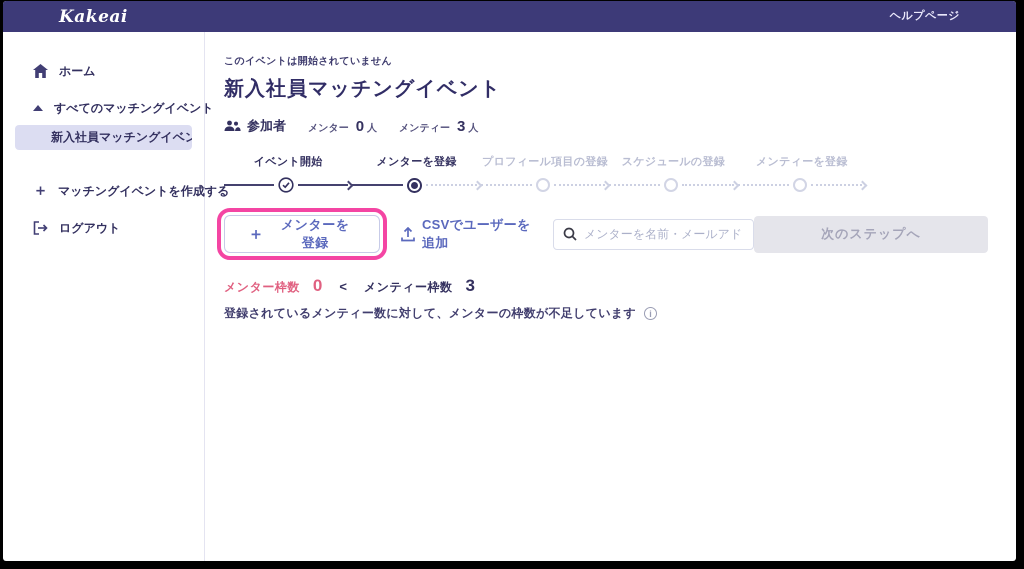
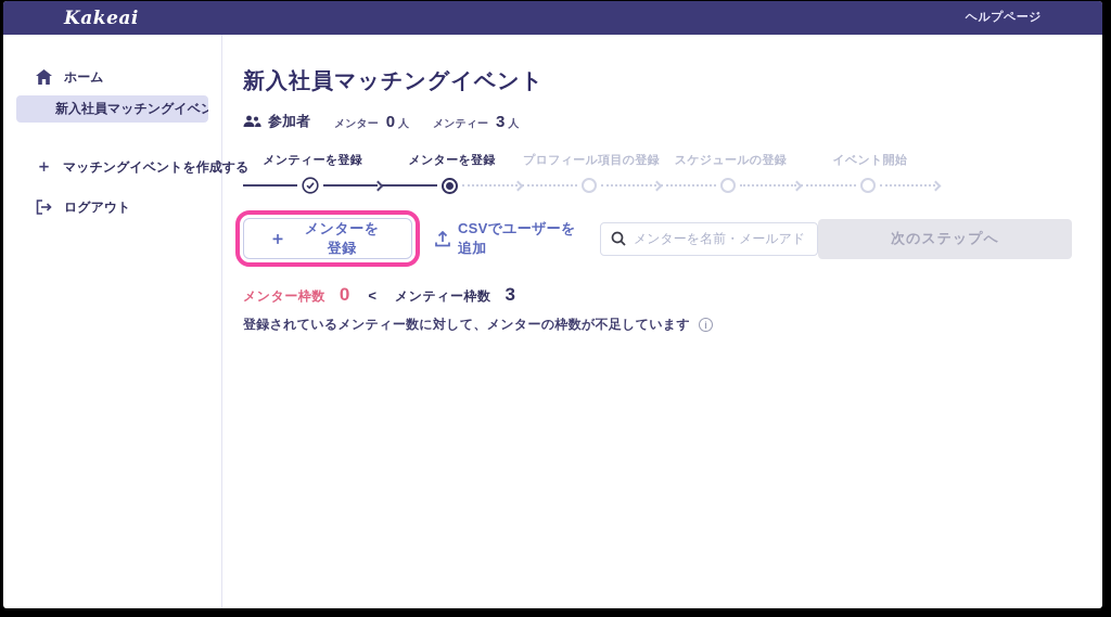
  Kakeai
  ヘルプページ
  ホーム
- すべてのマッチングイベント
  新入社員マッチングイベン
  ＋
  マッチングイベントを作成する
  ログアウト
- このイベントは開始されていません
  新入社員マッチングイベント
  参加者
  メンター
  0
  人
  メンティー
  3
  人
- イベント開始
+ メンティーを登録
  メンターを登録
  プロフィール項目の登録
  スケジュールの登録
- メンティーを登録
+ イベント開始
  ＋
  メンターを登録
  CSVでユーザーを追加
  メンターを名前・メールアド
  次のステップへ
  メンター枠数
  0
  <
  メンティー枠数
  3
  登録されているメンティー数に対して、メンターの枠数が不足しています
  i
